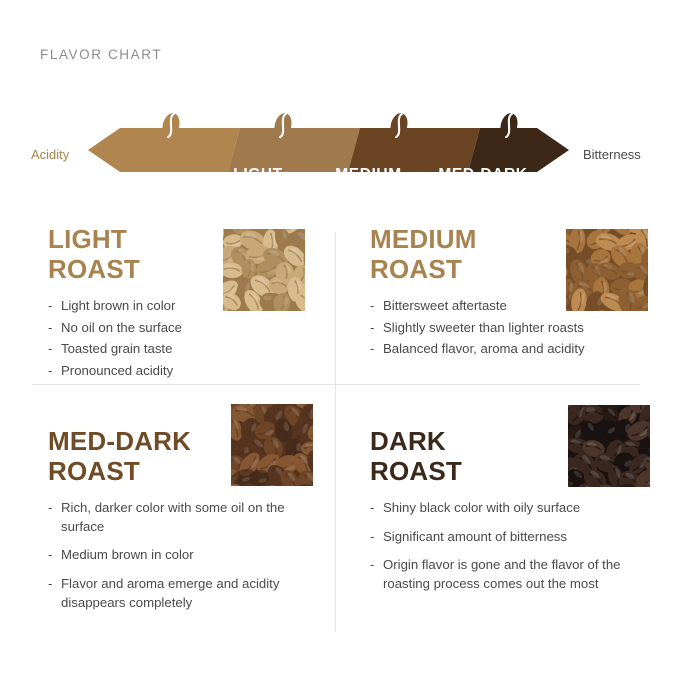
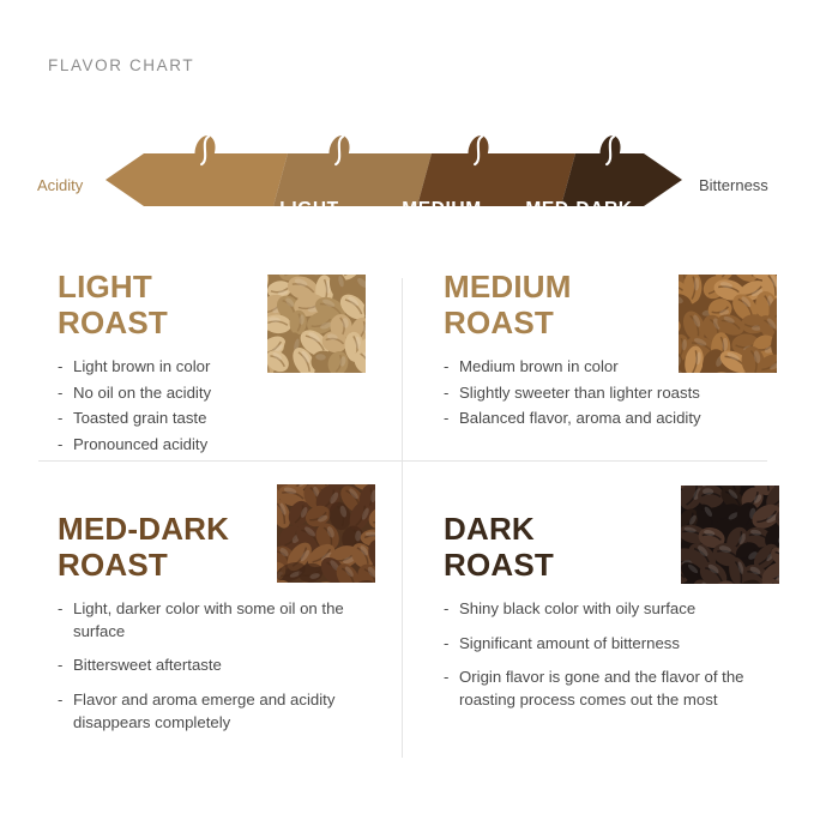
  FLAVOR CHART
  Acidity
  Bitterness
  LIGHT
  MEDIUM
  MED-DARK
  LIGHT
  ROAST
  -
  Light brown in color
  -
- No oil on the surface
+ No oil on the acidity
  -
  Toasted grain taste
  -
  Pronounced acidity
  MEDIUM
  ROAST
  -
- Bittersweet aftertaste
+ Medium brown in color
  -
  Slightly sweeter than lighter roasts
  -
  Balanced flavor, aroma and acidity
  MED-DARK
  ROAST
  -
- Rich, darker color with some oil on the surface
+ Light, darker color with some oil on the surface
  -
- Medium brown in color
+ Bittersweet aftertaste
  -
  Flavor and aroma emerge and acidity disappears completely
  DARK
  ROAST
  -
  Shiny black color with oily surface
  -
  Significant amount of bitterness
  -
  Origin flavor is gone and the flavor of the roasting process comes out the most
